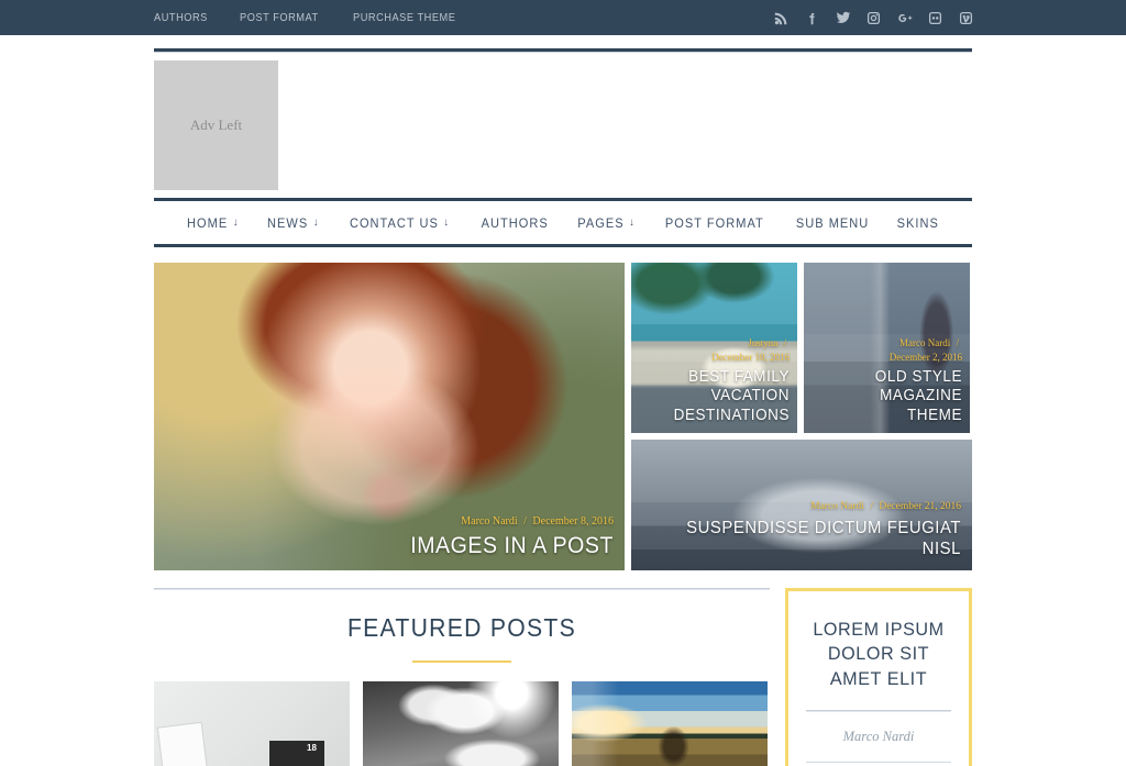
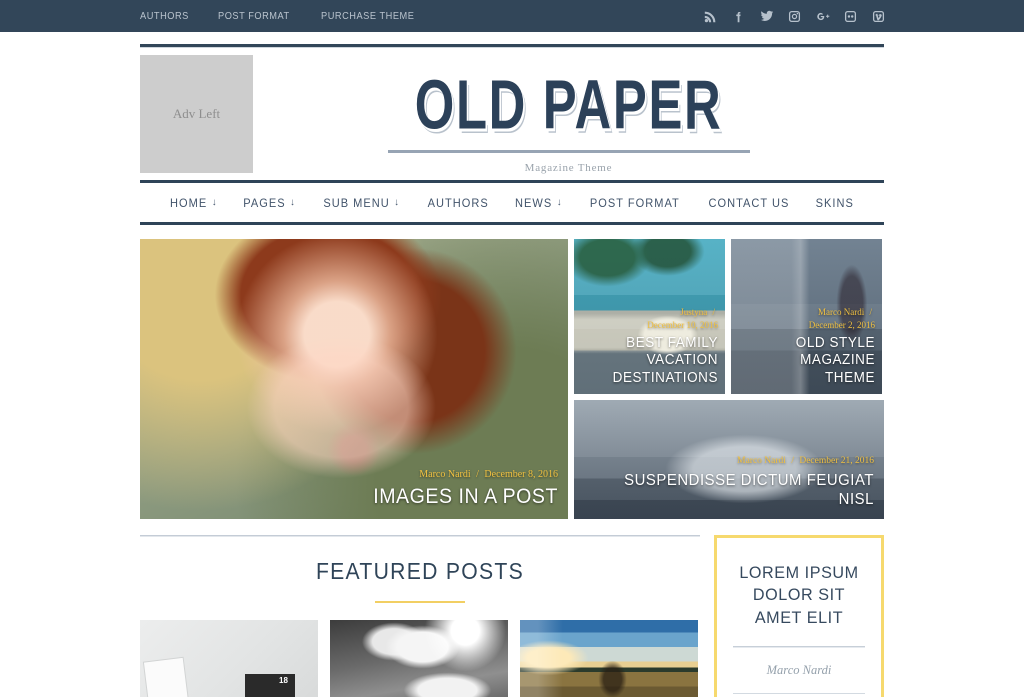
  AUTHORS
  POST FORMAT
  PURCHASE THEME
  Adv Left
+ OLD PAPER
+ Magazine Theme
  HOME
  ↓
- NEWS
+ PAGES
  ↓
- CONTACT US
+ SUB MENU
  ↓
  AUTHORS
- PAGES
+ NEWS
  ↓
  POST FORMAT
- SUB MENU
+ CONTACT US
  SKINS
  Marco Nardi / December 8, 2016
  IMAGES IN A POST
  Justyna /
  December 10, 2016
  BEST FAMILY VACATION DESTINATIONS
  Marco Nardi /
  December 2, 2016
  OLD STYLE MAGAZINE THEME
  Marco Nardi / December 21, 2016
  SUSPENDISSE DICTUM FEUGIAT NISL
  FEATURED POSTS
  18
  LOREM IPSUM DOLOR SIT AMET ELIT
  Marco Nardi
